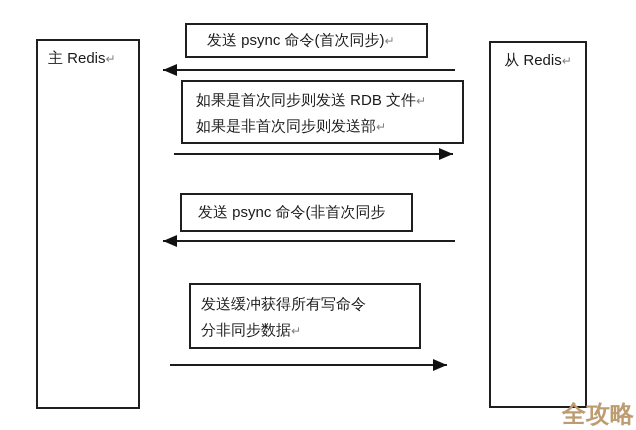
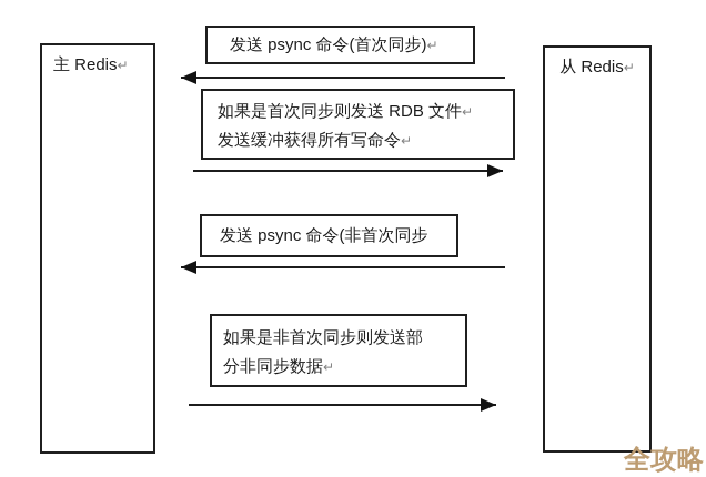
  主 Redis↵
  从 Redis↵
  发送 psync 命令(首次同步)↵
  如果是首次同步则发送 RDB 文件↵
- 如果是非首次同步则发送部↵
+ 发送缓冲获得所有写命令↵
  发送 psync 命令(非首次同步
- 发送缓冲获得所有写命令
+ 如果是非首次同步则发送部
  分非同步数据↵
  全攻略
